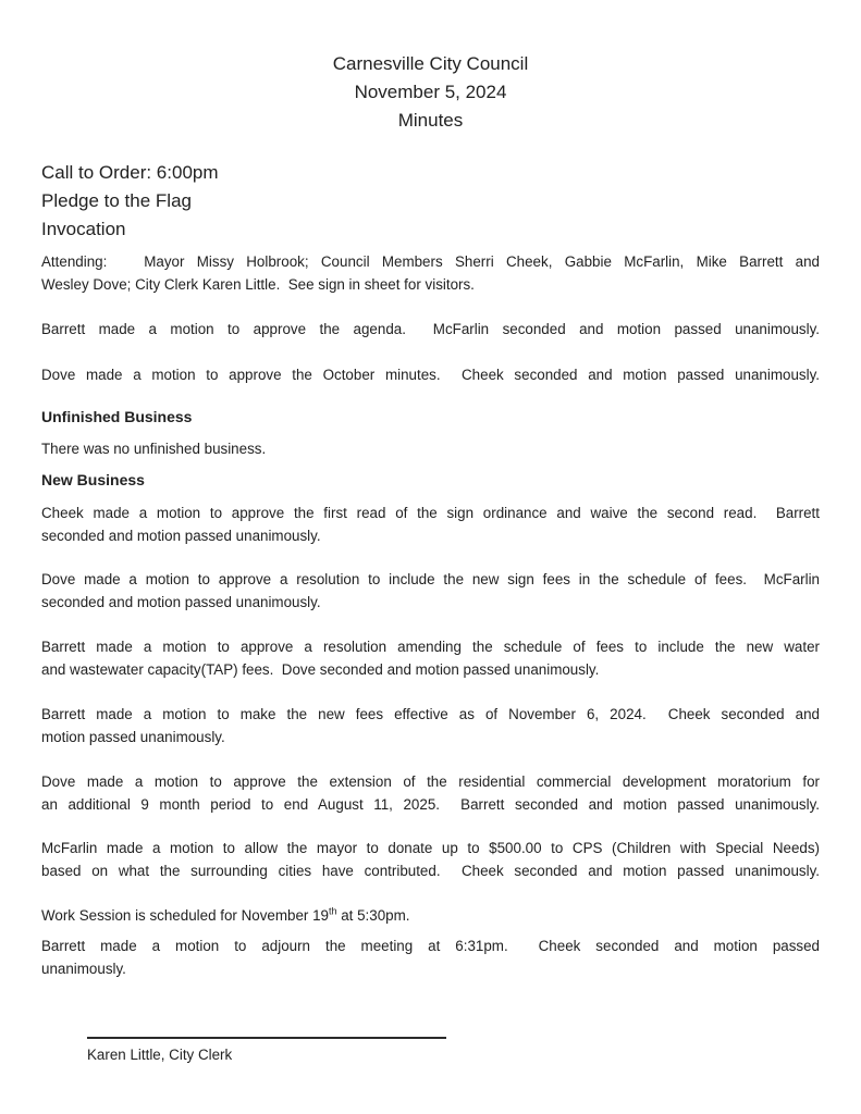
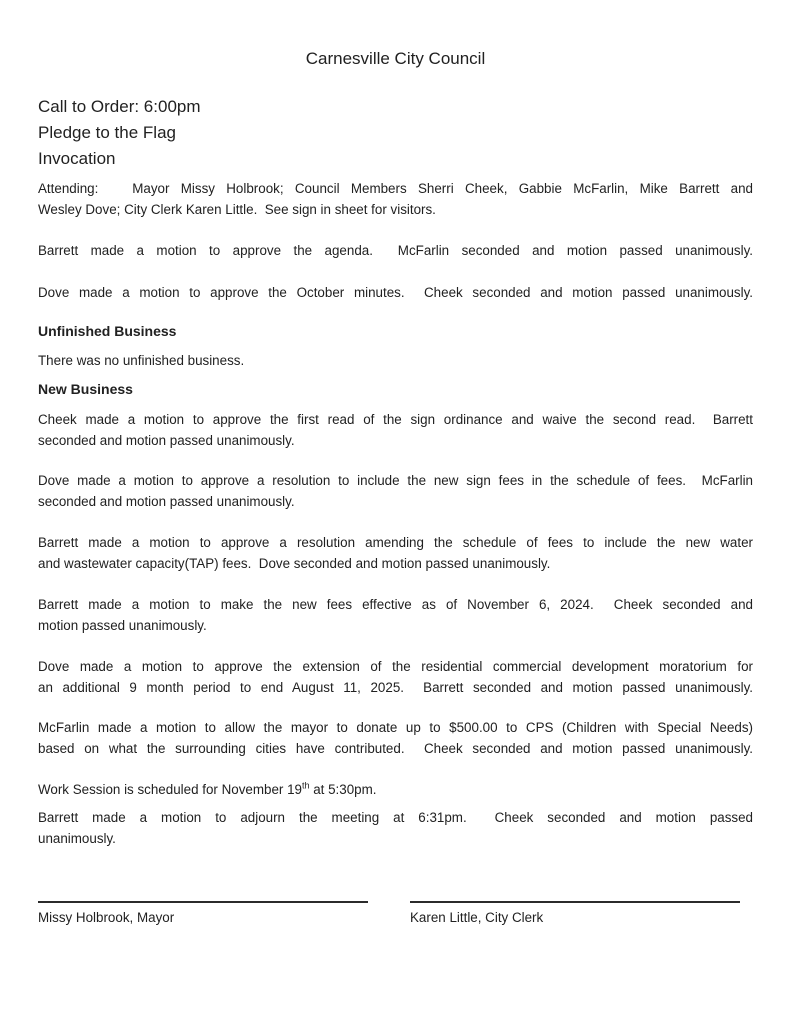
  Carnesville City Council
- November 5, 2024
- Minutes
  Call to Order: 6:00pm
  Pledge to the Flag
  Invocation
  Attending: Mayor Missy Holbrook; Council Members Sherri Cheek, Gabbie McFarlin, Mike Barrett and
  Wesley Dove; City Clerk Karen Little. See sign in sheet for visitors.
  Barrett made a motion to approve the agenda. McFarlin seconded and motion passed unanimously.
  Dove made a motion to approve the October minutes. Cheek seconded and motion passed unanimously.
  Unfinished Business
  There was no unfinished business.
  New Business
  Cheek made a motion to approve the first read of the sign ordinance and waive the second read. Barrett
  seconded and motion passed unanimously.
  Dove made a motion to approve a resolution to include the new sign fees in the schedule of fees. McFarlin
  seconded and motion passed unanimously.
  Barrett made a motion to approve a resolution amending the schedule of fees to include the new water
  and wastewater capacity(TAP) fees. Dove seconded and motion passed unanimously.
  Barrett made a motion to make the new fees effective as of November 6, 2024. Cheek seconded and
  motion passed unanimously.
  Dove made a motion to approve the extension of the residential commercial development moratorium for
  an additional 9 month period to end August 11, 2025. Barrett seconded and motion passed unanimously.
  McFarlin made a motion to allow the mayor to donate up to $500.00 to CPS (Children with Special Needs)
  based on what the surrounding cities have contributed. Cheek seconded and motion passed unanimously.
  Work Session is scheduled for November 19th at 5:30pm.
  Barrett made a motion to adjourn the meeting at 6:31pm. Cheek seconded and motion passed
  unanimously.
+ Missy Holbrook, Mayor
  Karen Little, City Clerk
